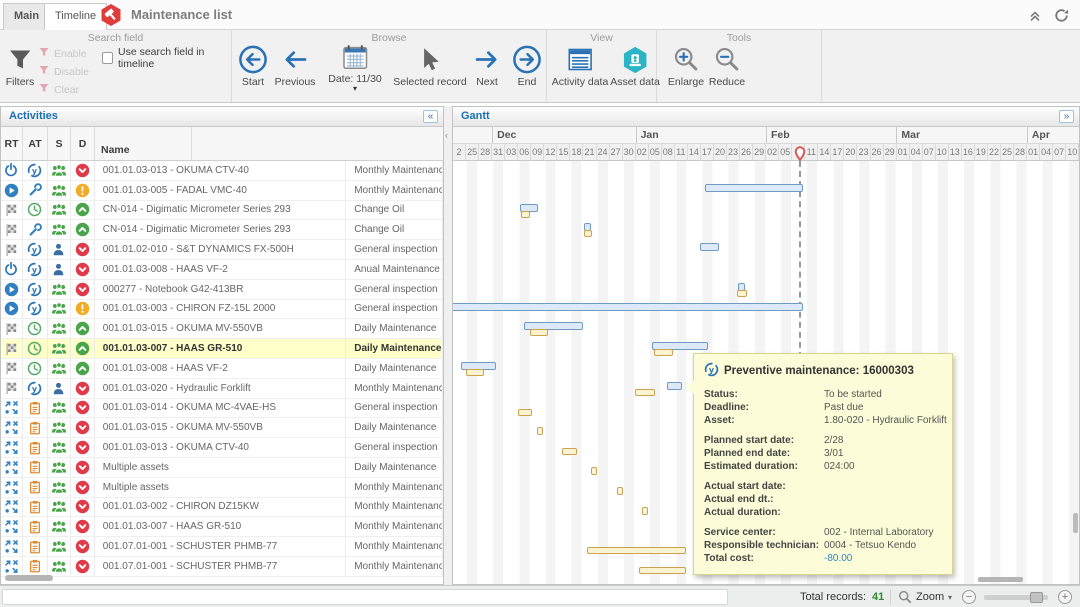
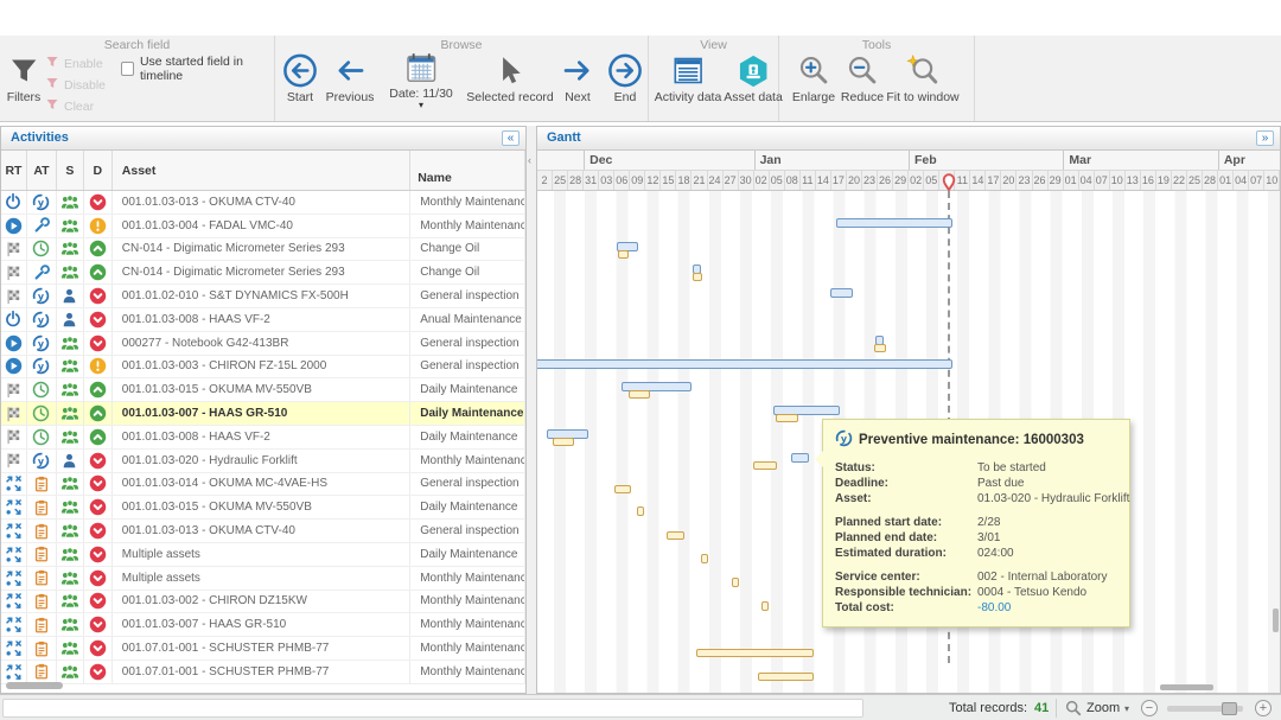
- Main
- Timeline
- Maintenance list
  Search field
  Filters
  Enable
  Disable
  Clear
- Use search field in timeline
+ Use started field in timeline
  Browse
  Start
  Previous
  Date: 11/30
  ▾
  Selected record
  Next
  End
  View
  Activity data
  Asset data
  Tools
  Enlarge
  Reduce
+ Fit to window
  Activities
  «
  RT
  AT
  S
  D
+ Asset
  Name
  y
  001.01.03-013 - OKUMA CTV-40
  Monthly Maintenanc
- 001.01.03-005 - FADAL VMC-40
+ 001.01.03-004 - FADAL VMC-40
  Monthly Maintenanc
  CN-014 - Digimatic Micrometer Series 293
  Change Oil
  CN-014 - Digimatic Micrometer Series 293
  Change Oil
  y
  001.01.02-010 - S&T DYNAMICS FX-500H
  General inspection
  y
  001.01.03-008 - HAAS VF-2
  Anual Maintenance
  y
  000277 - Notebook G42-413BR
  General inspection
  y
  001.01.03-003 - CHIRON FZ-15L 2000
  General inspection
  001.01.03-015 - OKUMA MV-550VB
  Daily Maintenance
  001.01.03-007 - HAAS GR-510
  Daily Maintenance
  001.01.03-008 - HAAS VF-2
  Daily Maintenance
  y
  001.01.03-020 - Hydraulic Forklift
  Monthly Maintenanc
  001.01.03-014 - OKUMA MC-4VAE-HS
  General inspection
  001.01.03-015 - OKUMA MV-550VB
  Daily Maintenance
  001.01.03-013 - OKUMA CTV-40
  General inspection
  Multiple assets
  Daily Maintenance
  Multiple assets
  Monthly Maintenanc
  001.01.03-002 - CHIRON DZ15KW
  Monthly Maintenanc
  001.01.03-007 - HAAS GR-510
  Monthly Maintenanc
  001.07.01-001 - SCHUSTER PHMB-77
  Monthly Maintenanc
  001.07.01-001 - SCHUSTER PHMB-77
  Monthly Maintenanc
  ‹
  Gantt
  »
  Dec
  Jan
  Feb
  Mar
  Apr
  2
  25
  28
  31
  03
  06
  09
  12
  15
  18
  21
  24
  27
  30
  02
  05
  08
  11
  14
  17
  20
  23
  26
  29
  02
  05
  11
  14
  17
  20
  23
  26
  29
  01
  04
  07
  10
  13
  16
  19
  22
  25
  28
  01
  04
  07
  10
  y
  Preventive maintenance: 16000303
  Status:
  To be started
  Deadline:
  Past due
  Asset:
- 1.80-020 - Hydraulic Forklift
+ 01.03-020 - Hydraulic Forklift
  Planned start date:
  2/28
  Planned end date:
  3/01
  Estimated duration:
  024:00
- Actual start date:
- Actual end dt.:
- Actual duration:
  Service center:
  002 - Internal Laboratory
  Responsible technician:
  0004 - Tetsuo Kendo
  Total cost:
  -80.00
  Total records:
  41
  Zoom
  ▾
  −
  +
